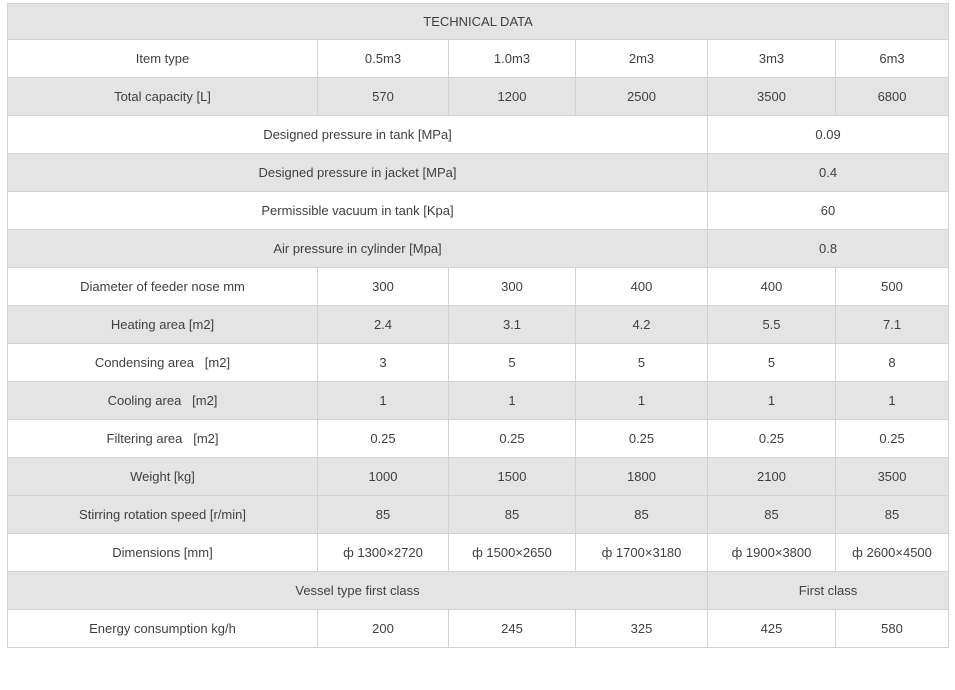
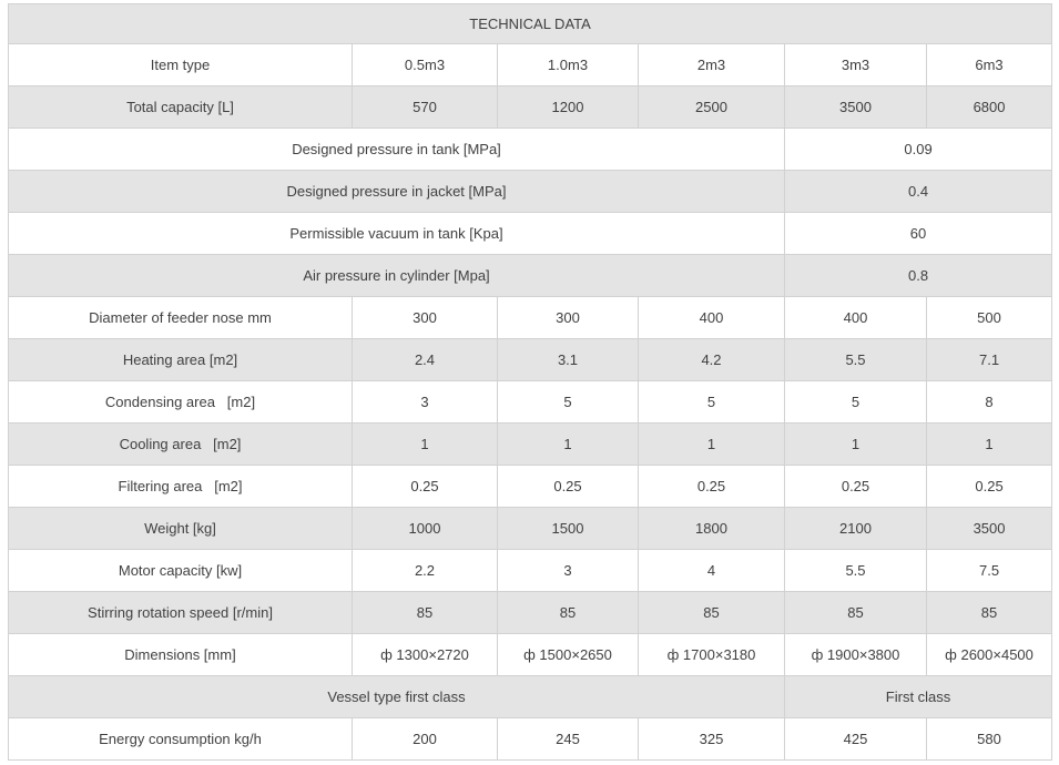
  TECHNICAL DATA
  Item type	0.5m3	1.0m3	2m3	3m3	6m3
  Total capacity [L]	570	1200	2500	3500	6800
  Designed pressure in tank [MPa]	0.09
  Designed pressure in jacket [MPa]	0.4
  Permissible vacuum in tank [Kpa]	60
  Air pressure in cylinder [Mpa]	0.8
  Diameter of feeder nose mm	300	300	400	400	500
  Heating area [m2]	2.4	3.1	4.2	5.5	7.1
  Condensing area [m2]	3	5	5	5	8
  Cooling area [m2]	1	1	1	1	1
  Filtering area [m2]	0.25	0.25	0.25	0.25	0.25
  Weight [kg]	1000	1500	1800	2100	3500
+ Motor capacity [kw]	2.2	3	4	5.5	7.5
  Stirring rotation speed [r/min]	85	85	85	85	85
  Dimensions [mm]	ф 1300×2720	ф 1500×2650	ф 1700×3180	ф 1900×3800	ф 2600×4500
  Vessel type first class	First class
  Energy consumption kg/h	200	245	325	425	580
